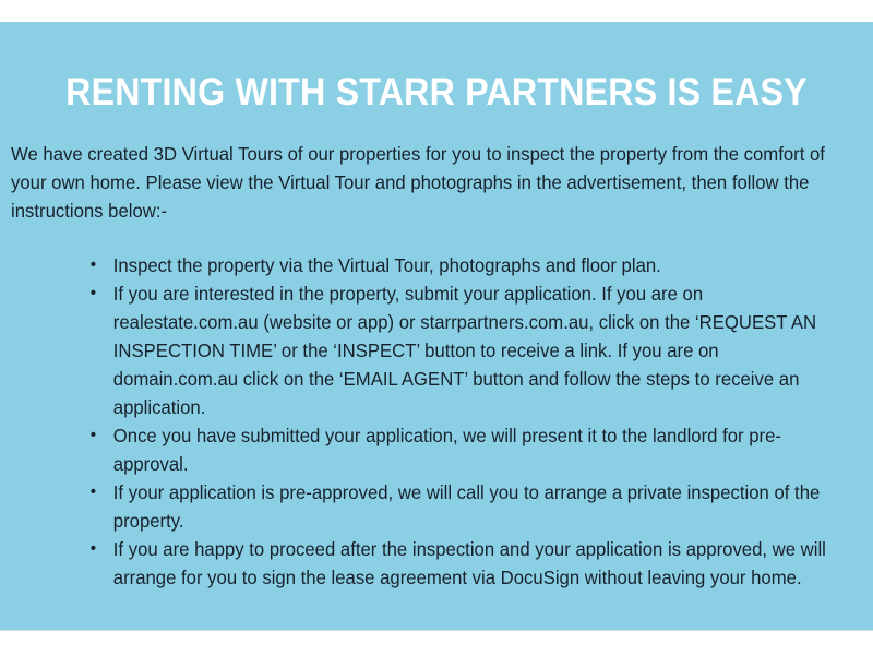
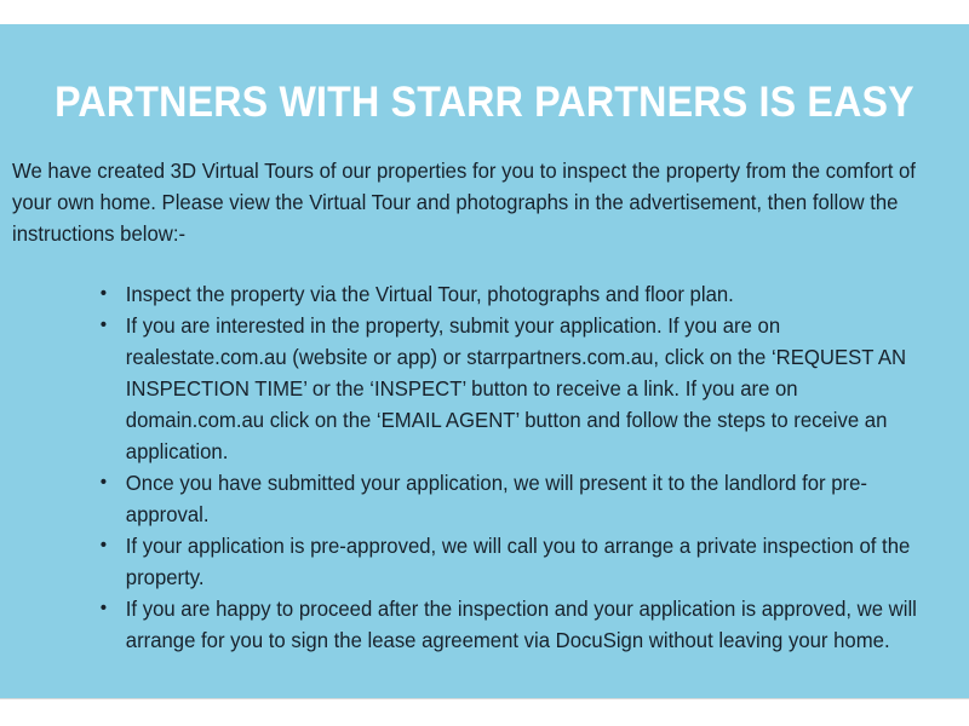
- RENTING WITH STARR PARTNERS IS EASY
+ PARTNERS WITH STARR PARTNERS IS EASY
  We have created 3D Virtual Tours of our properties for you to inspect the property from the comfort of your own home. Please view the Virtual Tour and photographs in the advertisement, then follow the instructions below:-
  •
  Inspect the property via the Virtual Tour, photographs and floor plan.
  •
  If you are interested in the property, submit your application. If you are on realestate.com.au (website or app) or starrpartners.com.au, click on the ‘REQUEST AN INSPECTION TIME’ or the ‘INSPECT’ button to receive a link. If you are on domain.com.au click on the ‘EMAIL AGENT’ button and follow the steps to receive an application.
  •
  Once you have submitted your application, we will present it to the landlord for pre-approval.
  •
  If your application is pre-approved, we will call you to arrange a private inspection of the property.
  •
  If you are happy to proceed after the inspection and your application is approved, we will arrange for you to sign the lease agreement via DocuSign without leaving your home.
